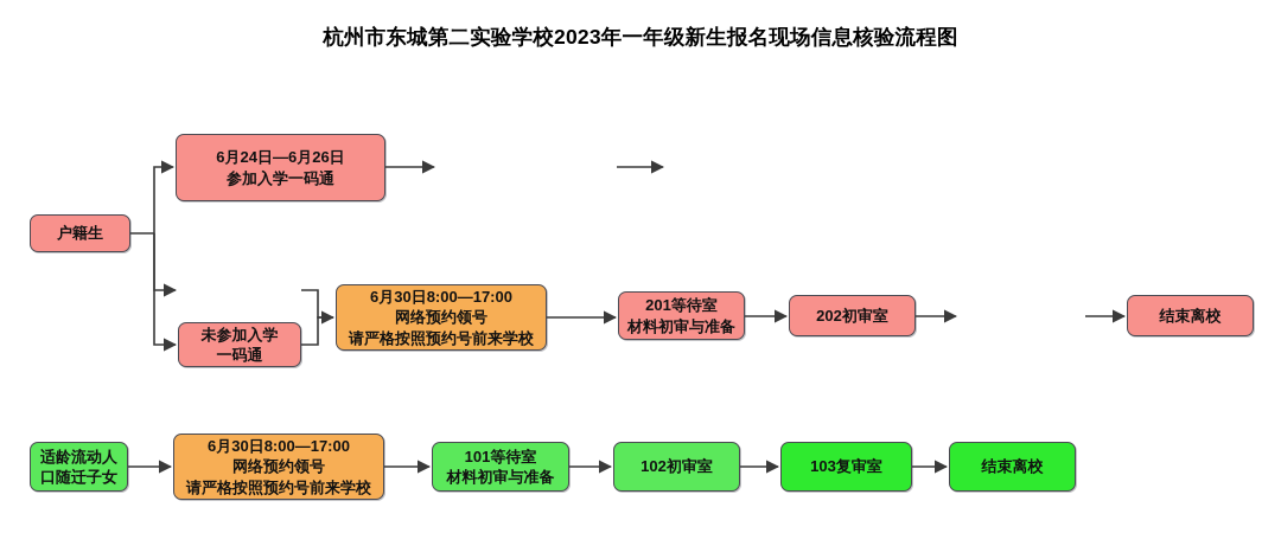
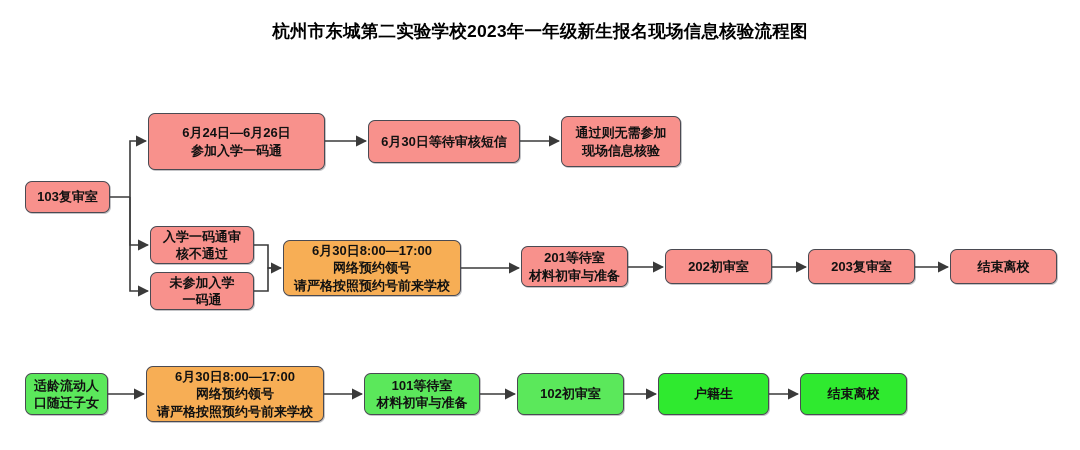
  杭州市东城第二实验学校2023年一年级新生报名现场信息核验流程图
- 户籍生
+ 103复审室
  6月24日—6月26日
  参加入学一码通
+ 6月30日等待审核短信
+ 通过则无需参加
+ 现场信息核验
+ 入学一码通审
+ 核不通过
  未参加入学
  一码通
  6月30日8:00—17:00
  网络预约领号
  请严格按照预约号前来学校
  201等待室
  材料初审与准备
  202初审室
+ 203复审室
  结束离校
  适龄流动人
  口随迁子女
  6月30日8:00—17:00
  网络预约领号
  请严格按照预约号前来学校
  101等待室
  材料初审与准备
  102初审室
- 103复审室
+ 户籍生
  结束离校
